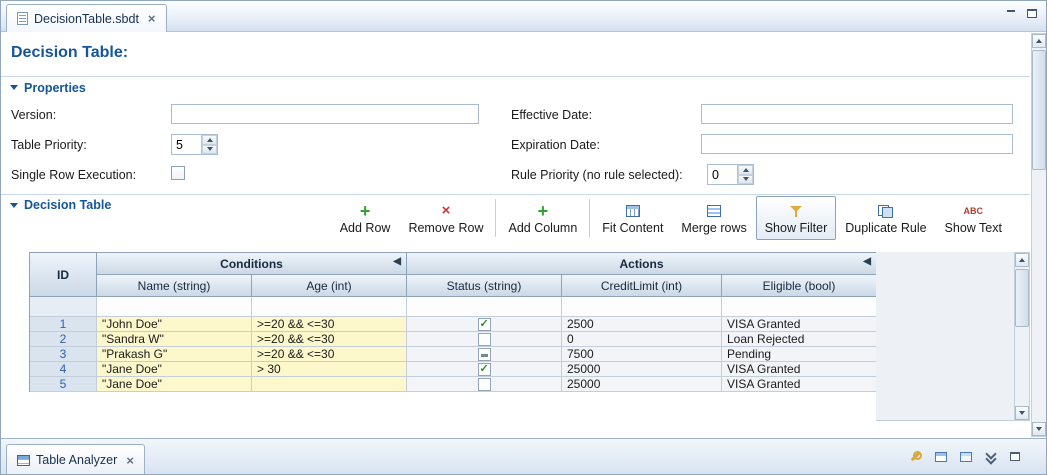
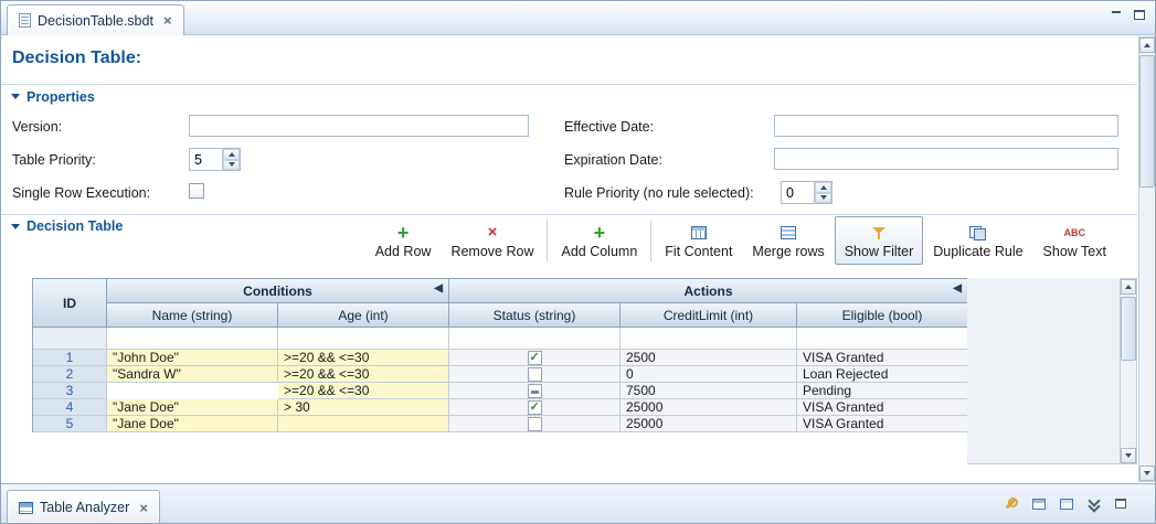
  DecisionTable.sbdt
  Decision Table:
  Properties
  Version:
  Effective Date:
  Table Priority:
  5
  Expiration Date:
  Single Row Execution:
  Rule Priority (no rule selected):
  0
  Decision Table
  Add Row
  Remove Row
  Add Column
  Fit Content
  Merge rows
  Show Filter
  Duplicate Rule
  ABC
  Show Text
  ID
  Conditions
  ◀
  Actions
  ◀
  Name (string)
  Age (int)
  Status (string)
  CreditLimit (int)
  Eligible (bool)
  1
  "John Doe"
  >=20 && <=30
  2500
  VISA Granted
  2
  "Sandra W"
  >=20 && <=30
  0
  Loan Rejected
  3
- "Prakash G"
  >=20 && <=30
  7500
  Pending
  4
  "Jane Doe"
  > 30
  25000
  VISA Granted
  5
  "Jane Doe"
  25000
  VISA Granted
  Table Analyzer
